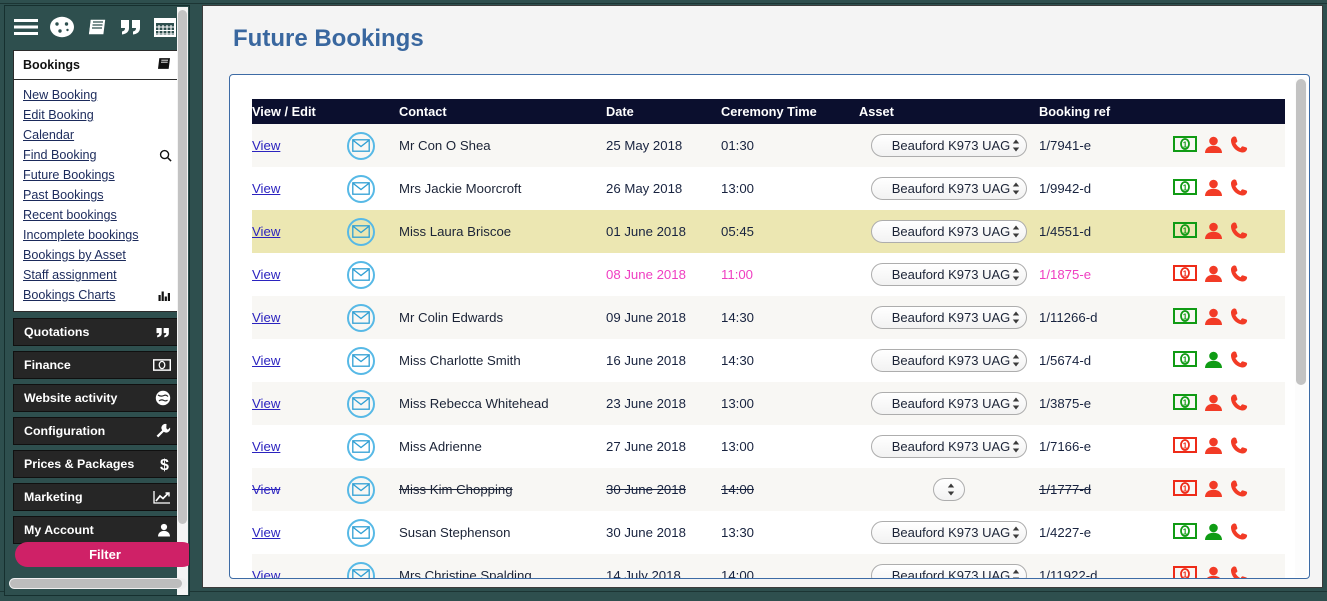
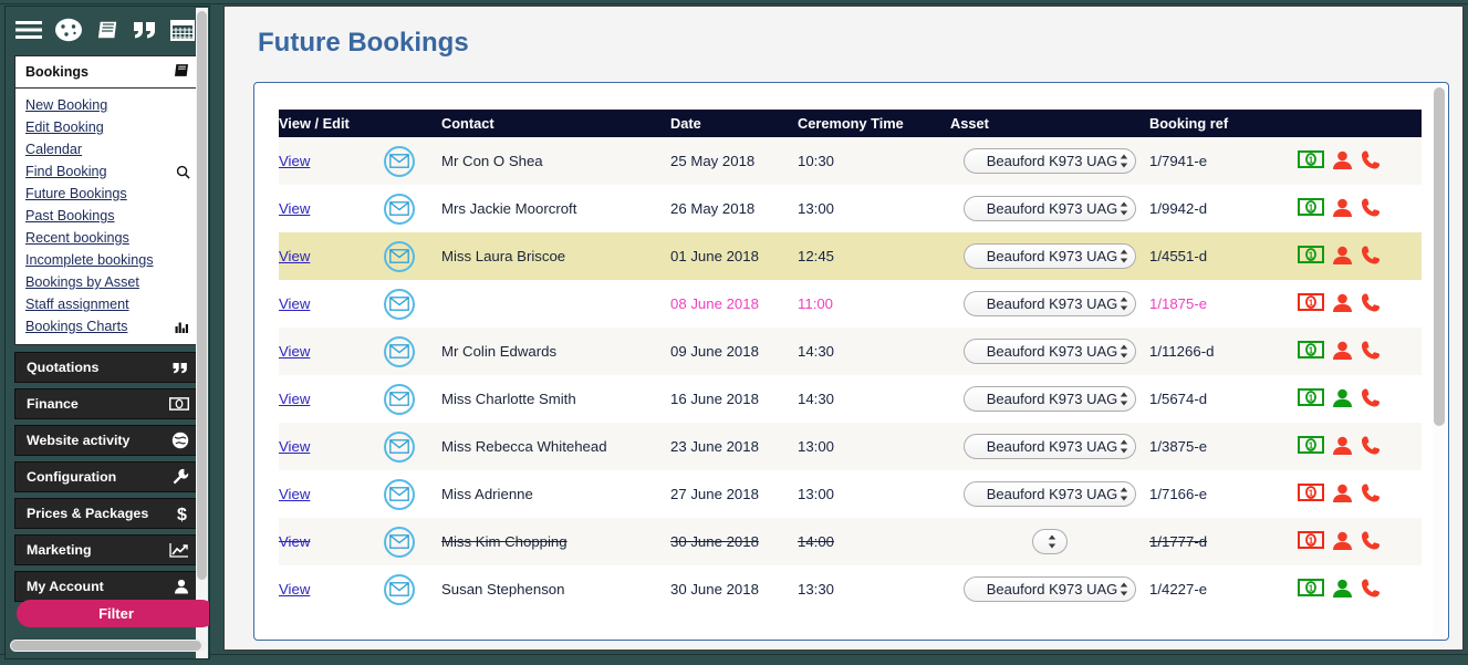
  Bookings
  New Booking
  Edit Booking
  Calendar
  Find Booking
  Future Bookings
  Past Bookings
  Recent bookings
  Incomplete bookings
  Bookings by Asset
  Staff assignment
  Bookings Charts
  Quotations
  Finance
  Website activity
  Configuration
  Prices & Packages
  $
  Marketing
  My Account
  Filter
  Future Bookings
  View / Edit	Contact	Date	Ceremony Time	Asset	Booking ref
- View		Mr Con O Shea	25 May 2018	01:30	Beauford K973 UAG	1/7941-e	1
+ View		Mr Con O Shea	25 May 2018	10:30	Beauford K973 UAG	1/7941-e	1
  View		Mrs Jackie Moorcroft	26 May 2018	13:00	Beauford K973 UAG	1/9942-d	1
- View		Miss Laura Briscoe	01 June 2018	05:45	Beauford K973 UAG	1/4551-d	1
+ View		Miss Laura Briscoe	01 June 2018	12:45	Beauford K973 UAG	1/4551-d	1
  View			08 June 2018	11:00	Beauford K973 UAG	1/1875-e	1
  View		Mr Colin Edwards	09 June 2018	14:30	Beauford K973 UAG	1/11266-d	1
  View		Miss Charlotte Smith	16 June 2018	14:30	Beauford K973 UAG	1/5674-d	1
  View		Miss Rebecca Whitehead	23 June 2018	13:00	Beauford K973 UAG	1/3875-e	1
  View		Miss Adrienne	27 June 2018	13:00	Beauford K973 UAG	1/7166-e	1
  View		Miss Kim Chopping	30 June 2018	14:00		1/1777-d	1
  View		Susan Stephenson	30 June 2018	13:30	Beauford K973 UAG	1/4227-e	1
- View		Mrs Christine Spalding	14 July 2018	14:00	Beauford K973 UAG	1/11922-d	1
